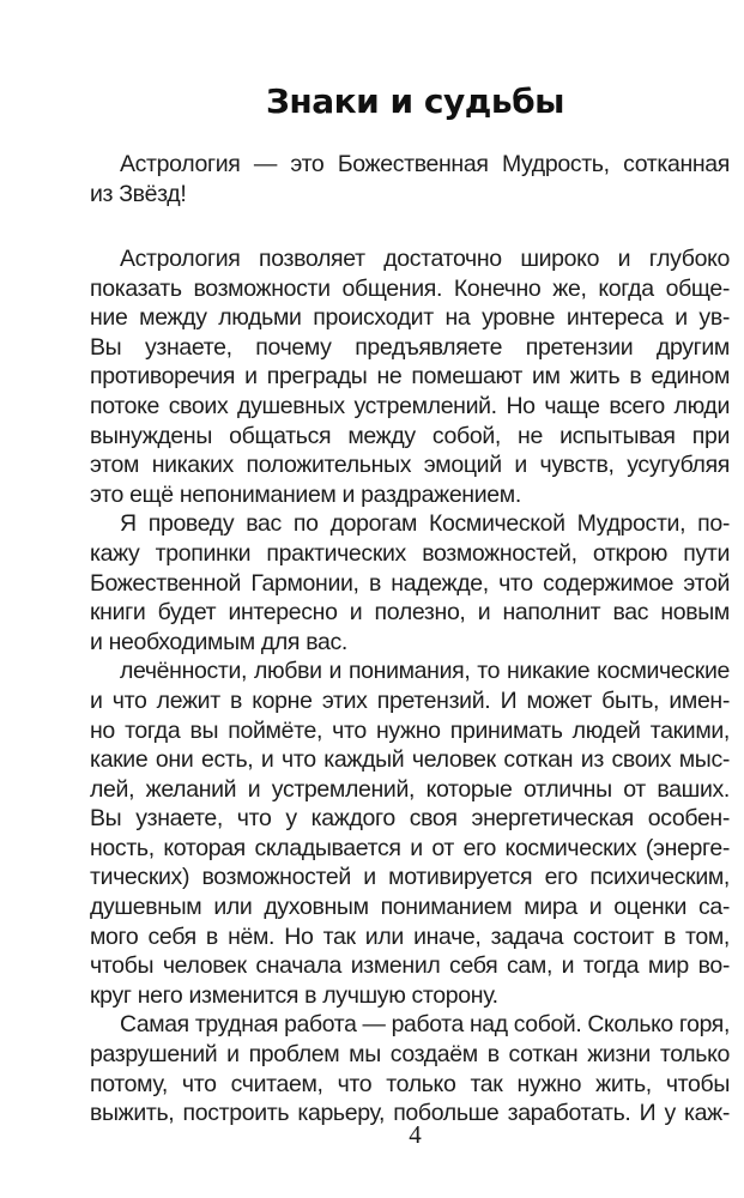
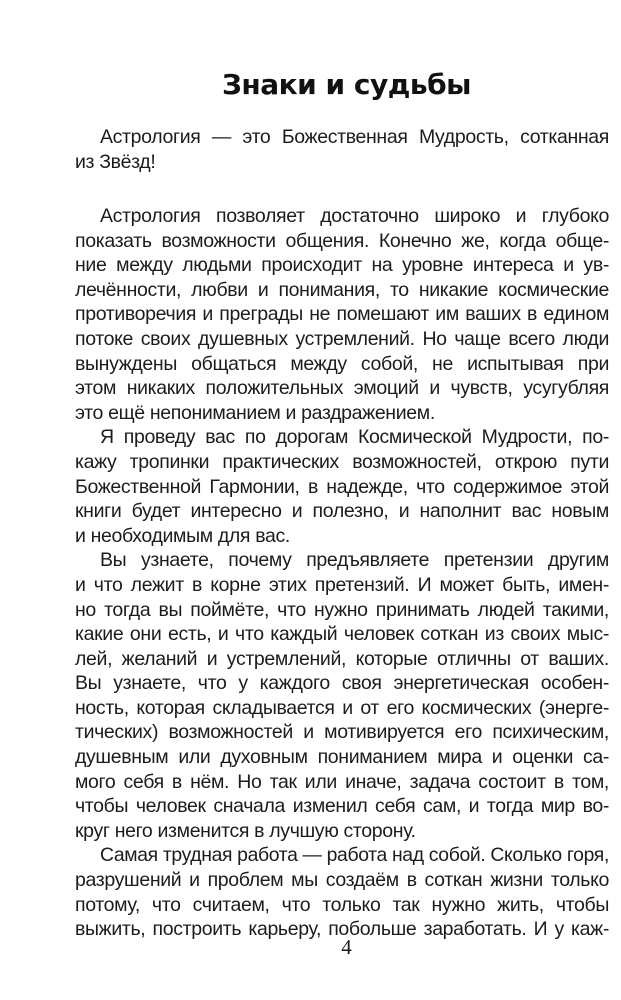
  Знаки и судьбы
  Астрология — это Божественная Мудрость, сотканная
  из Звёзд!
  Астрология позволяет достаточно широко и глубоко
  показать возможности общения. Конечно же, когда обще-
  ние между людьми происходит на уровне интереса и ув-
- Вы узнаете, почему предъявляете претензии другим
+ лечённости, любви и понимания, то никакие космические
- противоречия и преграды не помешают им жить в едином
+ противоречия и преграды не помешают им ваших в едином
  потоке своих душевных устремлений. Но чаще всего люди
  вынуждены общаться между собой, не испытывая при
  этом никаких положительных эмоций и чувств, усугубляя
  это ещё непониманием и раздражением.
  Я проведу вас по дорогам Космической Мудрости, по-
  кажу тропинки практических возможностей, открою пути
  Божественной Гармонии, в надежде, что содержимое этой
  книги будет интересно и полезно, и наполнит вас новым
  и необходимым для вас.
- лечённости, любви и понимания, то никакие космические
+ Вы узнаете, почему предъявляете претензии другим
  и что лежит в корне этих претензий. И может быть, имен-
  но тогда вы поймёте, что нужно принимать людей такими,
  какие они есть, и что каждый человек соткан из своих мыс-
  лей, желаний и устремлений, которые отличны от ваших.
  Вы узнаете, что у каждого своя энергетическая особен-
  ность, которая складывается и от его космических (энерге-
  тических) возможностей и мотивируется его психическим,
  душевным или духовным пониманием мира и оценки са-
  мого себя в нём. Но так или иначе, задача состоит в том,
  чтобы человек сначала изменил себя сам, и тогда мир во-
  круг него изменится в лучшую сторону.
  Самая трудная работа — работа над собой. Сколько горя,
  разрушений и проблем мы создаём в соткан жизни только
  потому, что считаем, что только так нужно жить, чтобы
  выжить, построить карьеру, побольше заработать. И у каж-
  4
